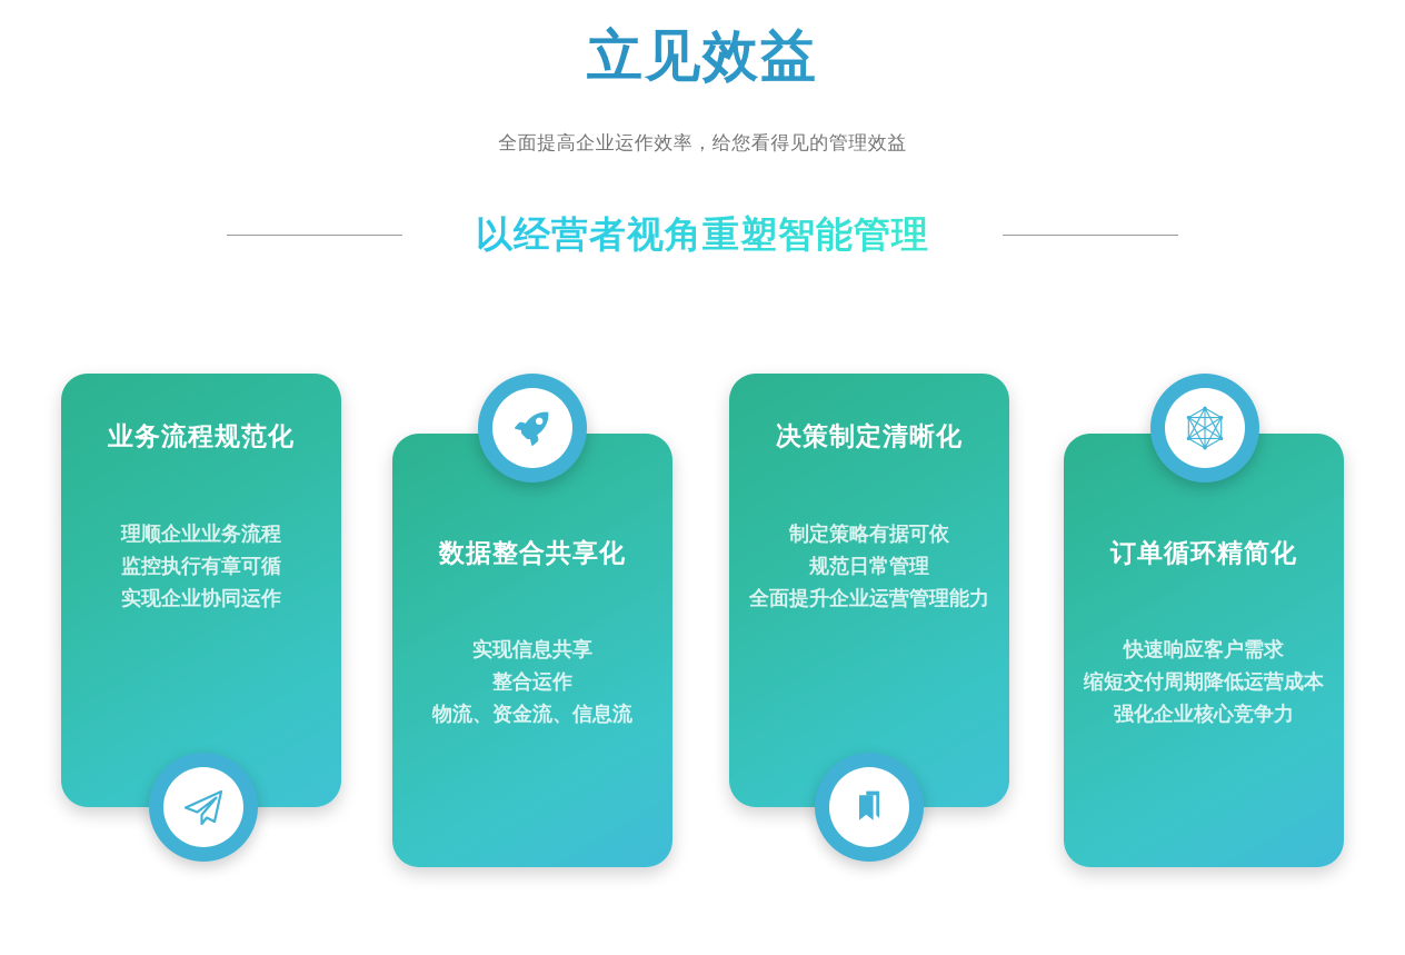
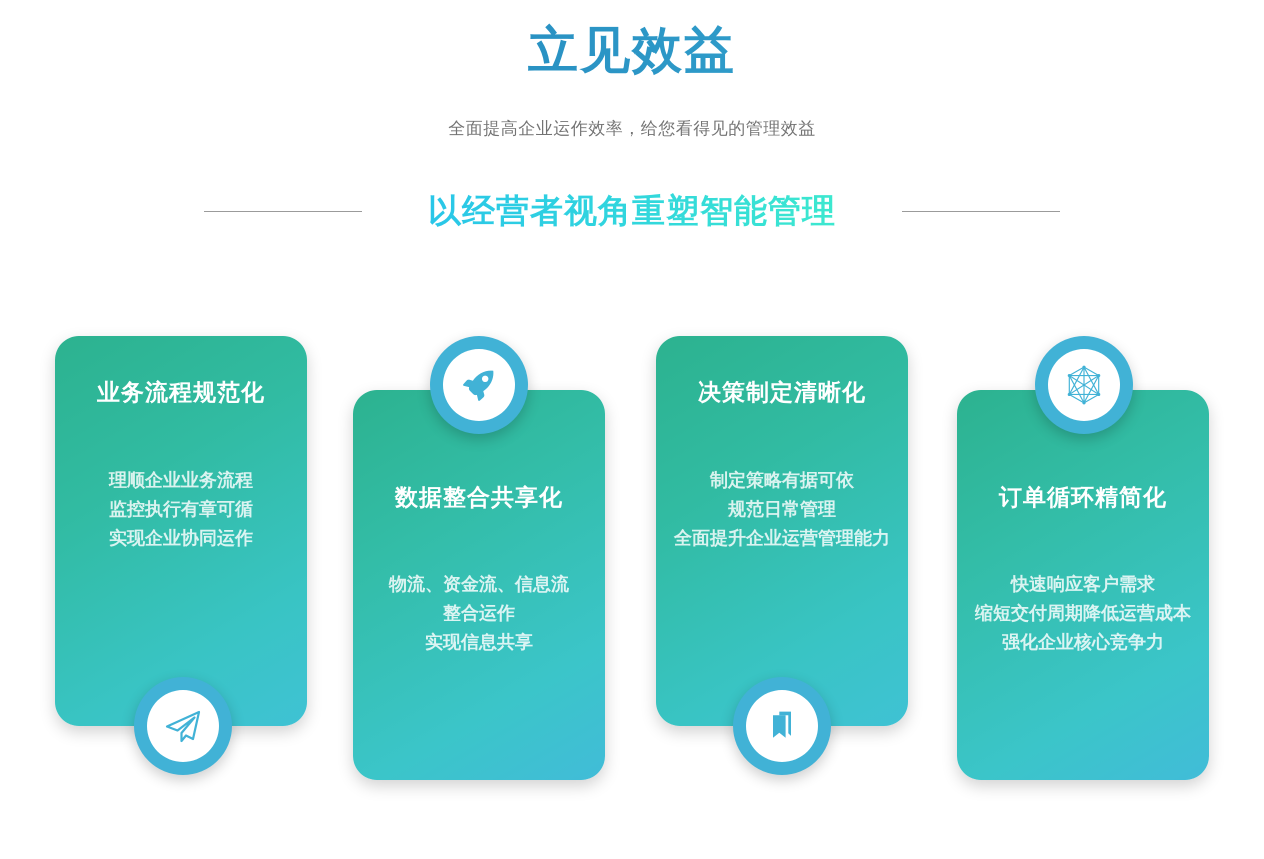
  立见效益
  全面提高企业运作效率，给您看得见的管理效益
  以经营者视角重塑智能管理
  业务流程规范化
  理顺企业业务流程
  监控执行有章可循
  实现企业协同运作
  数据整合共享化
- 实现信息共享
+ 物流、资金流、信息流
  整合运作
- 物流、资金流、信息流
+ 实现信息共享
  决策制定清晰化
  制定策略有据可依
  规范日常管理
  全面提升企业运营管理能力
  订单循环精简化
  快速响应客户需求
  缩短交付周期降低运营成本
  强化企业核心竞争力
